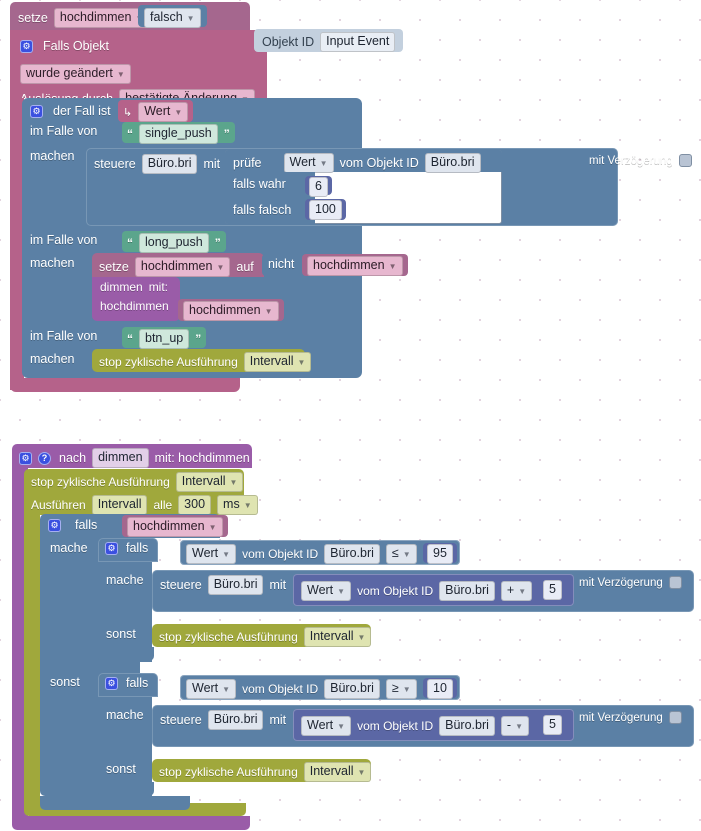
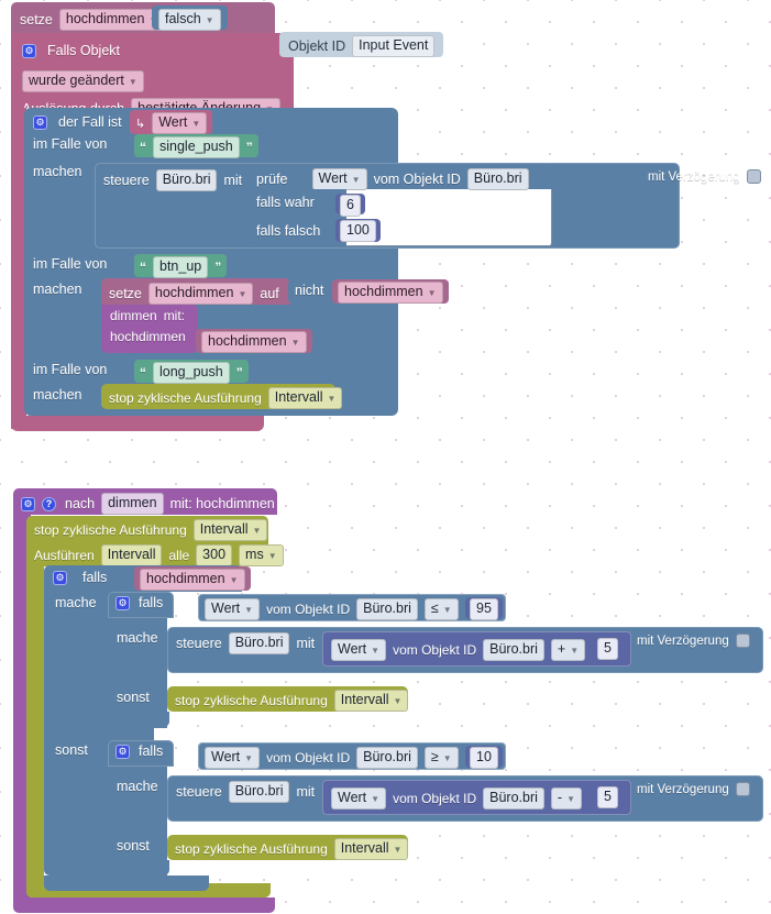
  setze
  hochdimmen
  falsch
  ▼
  ⚙
  Falls Objekt
  wurde geändert
  ▼
  Objekt ID
  Input Event
  ⚙
  der Fall ist
  ↳
  Wert
  ▼
  im Falle von
  “
  single_push
  ”
  machen
  steuere
  Büro.bri
  mit
  mit Verzögerung
  prüfe
  Wert
  ▼
  vom Objekt ID
  Büro.bri
  falls wahr
  6
  falls falsch
  100
  im Falle von
  “
- long_push
+ btn_up
  ”
  machen
  setze
  hochdimmen
  ▼
  auf
  nicht
  hochdimmen
  ▼
  dimmen
  mit:
  hochdimmen
  hochdimmen
  ▼
  im Falle von
  “
- btn_up
+ long_push
  ”
  machen
  stop zyklische Ausführung
  Intervall
  ▼
  ⚙
  ?
  nach
  dimmen
  mit: hochdimmen
  stop zyklische Ausführung
  Intervall
  ▼
  Ausführen
  Intervall
  alle
  300
  ms
  ▼
  ⚙
  falls
  hochdimmen
  ▼
  mache
  sonst
  ⚙
  falls
  Wert
  ▼
  vom Objekt ID
  Büro.bri
  ≤
  ▼
  95
  mache
  sonst
  steuere
  Büro.bri
  mit
  mit Verzögerung
  Wert
  ▼
  vom Objekt ID
  Büro.bri
  +
  ▼
  5
  stop zyklische Ausführung
  Intervall
  ▼
  ⚙
  falls
  Wert
  ▼
  vom Objekt ID
  Büro.bri
  ≥
  ▼
  10
  mache
  sonst
  steuere
  Büro.bri
  mit
  mit Verzögerung
  Wert
  ▼
  vom Objekt ID
  Büro.bri
  -
  ▼
  5
  stop zyklische Ausführung
  Intervall
  ▼
